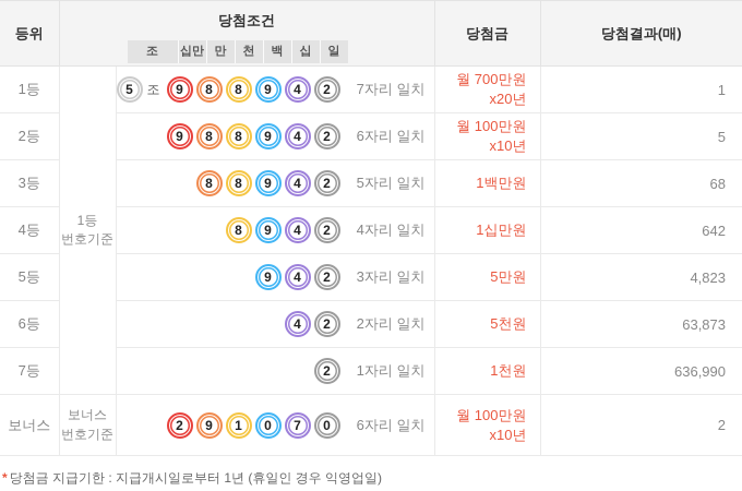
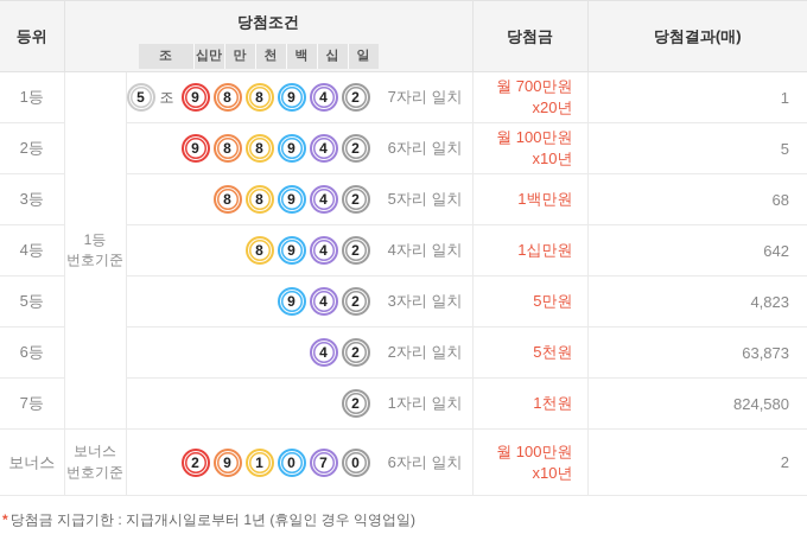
  등위	당첨조건 조 십만 만 천 백 십 일	당첨금	당첨결과(매)
  1등	1등 번호기준	5 조 9 8 8 9 4 2 7자리 일치	월 700만원x20년	1
  2등	9 8 8 9 4 2 6자리 일치	월 100만원x10년	5
  3등	8 8 9 4 2 5자리 일치	1백만원	68
  4등	8 9 4 2 4자리 일치	1십만원	642
  5등	9 4 2 3자리 일치	5만원	4,823
  6등	4 2 2자리 일치	5천원	63,873
- 7등	2 1자리 일치	1천원	636,990
+ 7등	2 1자리 일치	1천원	824,580
  보너스	보너스 번호기준	2 9 1 0 7 0 6자리 일치	월 100만원x10년	2
  * 당첨금 지급기한 : 지급개시일로부터 1년 (휴일인 경우 익영업일)
